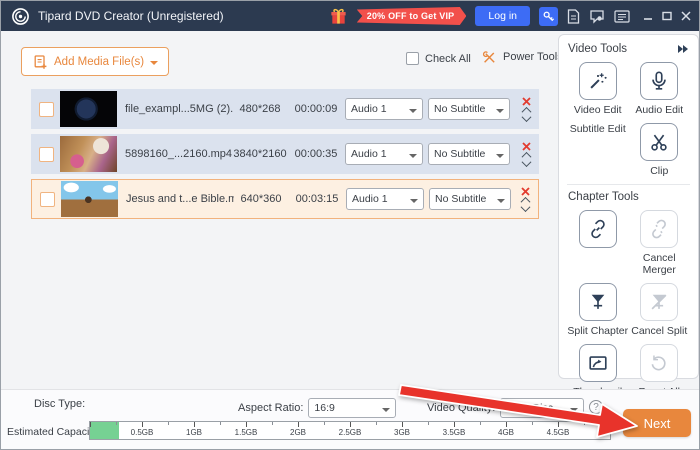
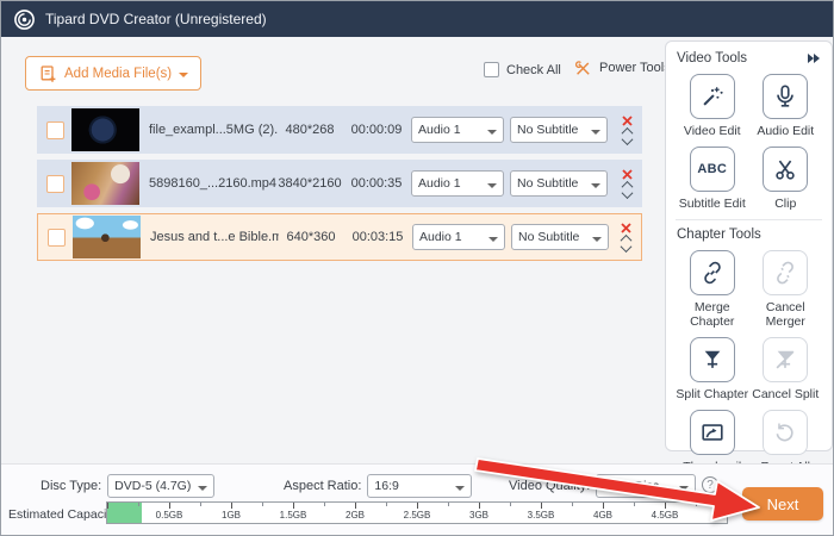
  Tipard DVD Creator (Unregistered)
- 20% OFF to Get VIP
- Log in
  Add Media File(s)
  Check All
  Power Tool
  file_exampl...5MG (2).
  480*268
  00:00:09
  Audio 1
  No Subtitle
  5898160_...2160.mp4
  3840*2160
  00:00:35
  Audio 1
  No Subtitle
  Jesus and t...e Bible.m
  640*360
  00:03:15
  Audio 1
  No Subtitle
  Video Tools
  Video Edit
  Audio Edit
+ ABC
  Subtitle Edit
  Clip
  Chapter Tools
+ Merge Chapter
  Cancel Merger
  Split Chapter
  Cancel Split
  Disc Type:
+ DVD-5 (4.7G)
  Aspect Ratio:
  16:9
  Next
  Estimated Capac
  0.5GB
  1GB
  1.5GB
  2GB
  2.5GB
  3GB
  3.5GB
  4GB
  4.5GB
